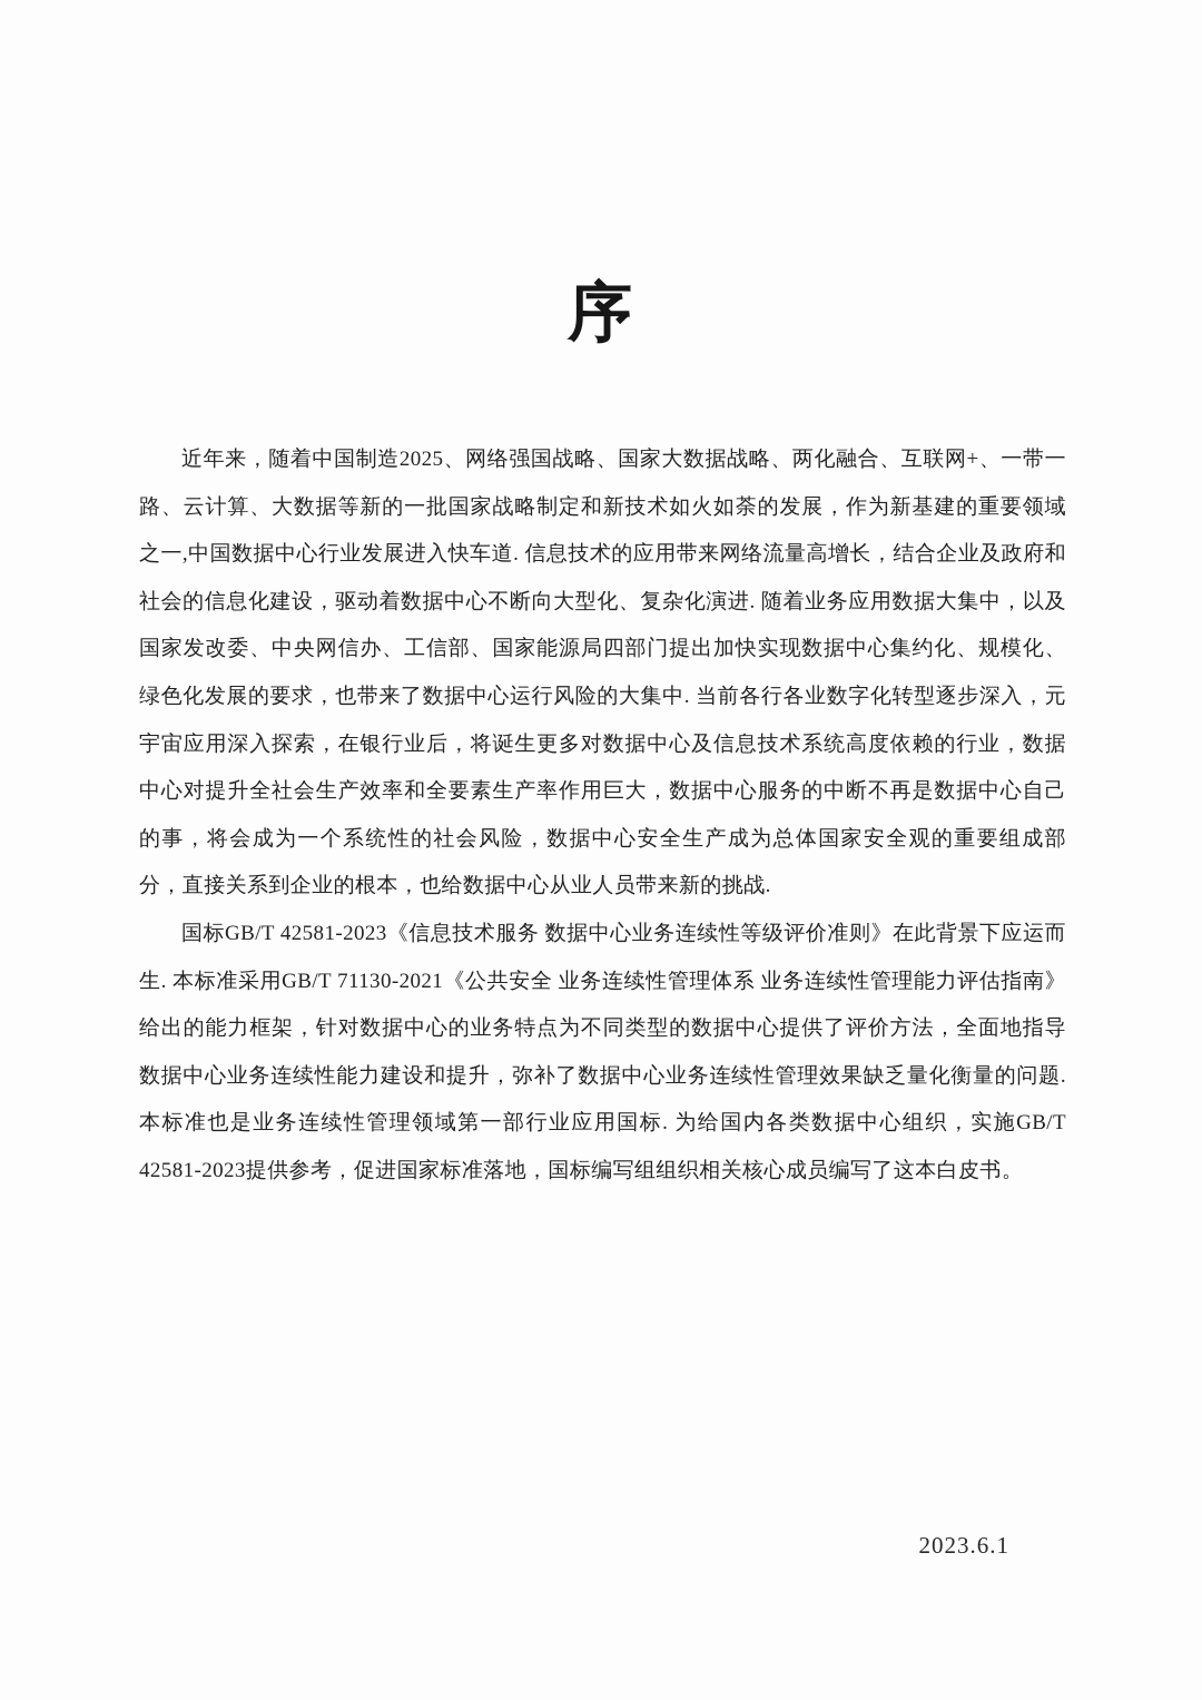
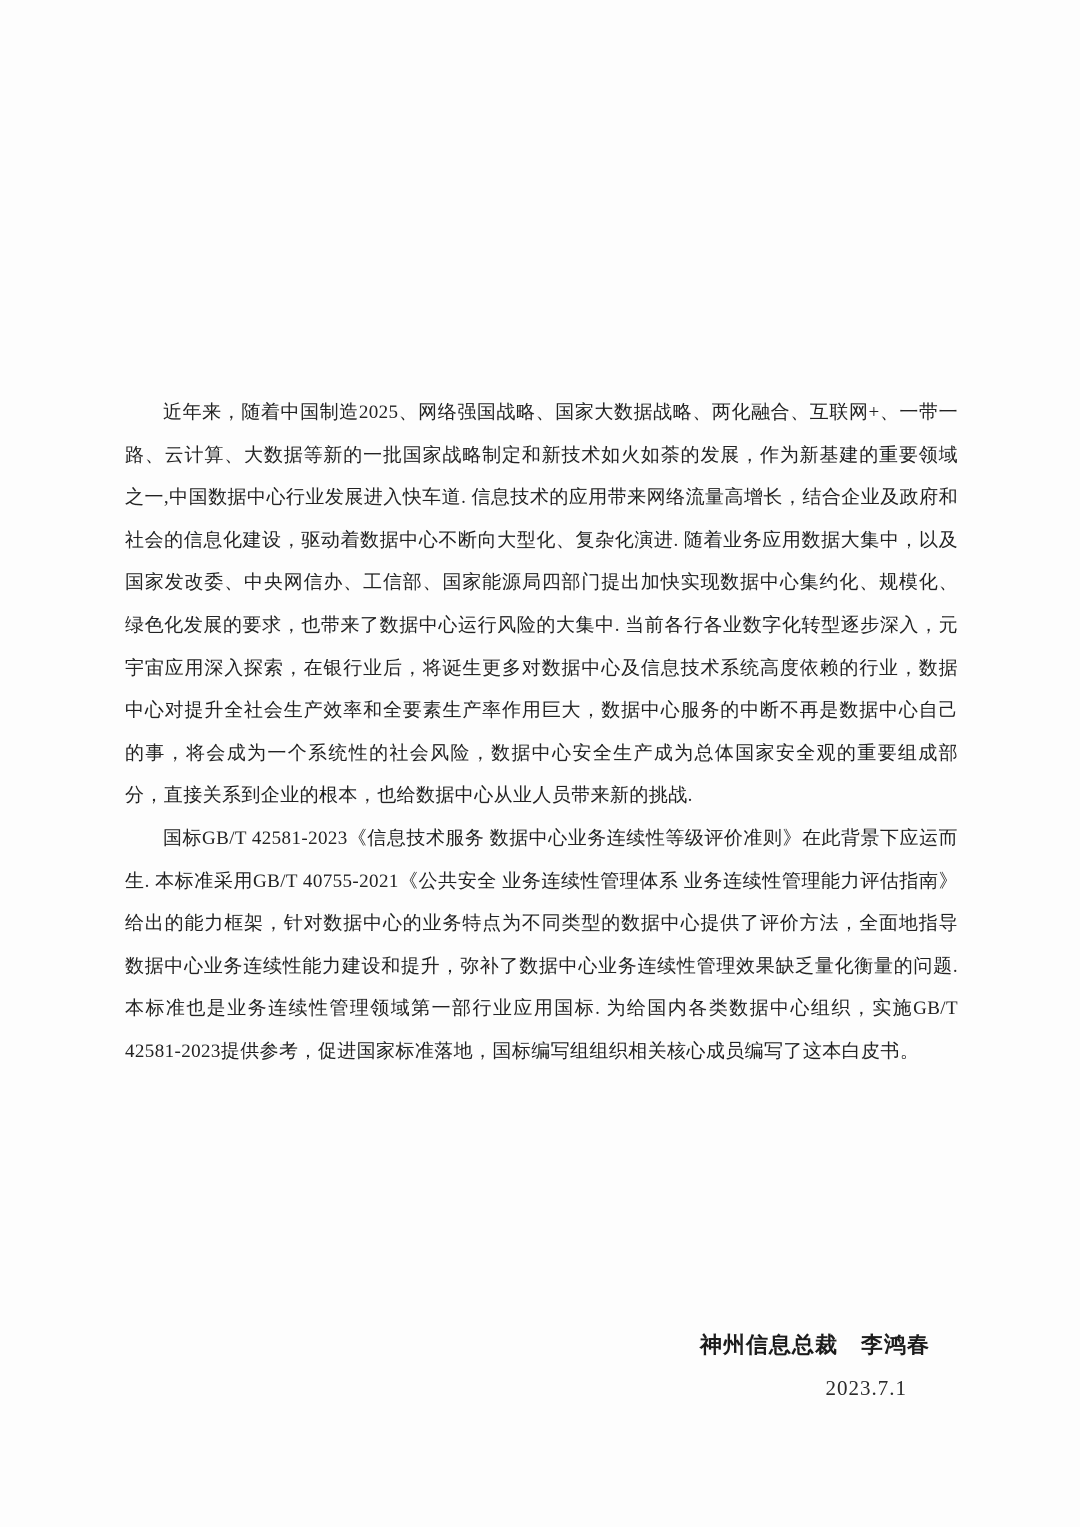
- 序
  近年来，随着中国制造2025、网络强国战略、国家大数据战略、两化融合、互联网+、一带一路、云计算、大数据等新的一批国家战略制定和新技术如火如荼的发展，作为新基建的重要领域之一,中国数据中心行业发展进入快车道. 信息技术的应用带来网络流量高增长，结合企业及政府和社会的信息化建设，驱动着数据中心不断向大型化、复杂化演进. 随着业务应用数据大集中，以及国家发改委、中央网信办、工信部、国家能源局四部门提出加快实现数据中心集约化、规模化、绿色化发展的要求，也带来了数据中心运行风险的大集中. 当前各行各业数字化转型逐步深入，元宇宙应用深入探索，在银行业后，将诞生更多对数据中心及信息技术系统高度依赖的行业，数据中心对提升全社会生产效率和全要素生产率作用巨大，数据中心服务的中断不再是数据中心自己的事，将会成为一个系统性的社会风险，数据中心安全生产成为总体国家安全观的重要组成部分，直接关系到企业的根本，也给数据中心从业人员带来新的挑战.
- 国标GB/T 42581-2023《信息技术服务 数据中心业务连续性等级评价准则》在此背景下应运而生. 本标准采用GB/T 71130-2021《公共安全 业务连续性管理体系 业务连续性管理能力评估指南》给出的能力框架，针对数据中心的业务特点为不同类型的数据中心提供了评价方法，全面地指导数据中心业务连续性能力建设和提升，弥补了数据中心业务连续性管理效果缺乏量化衡量的问题. 本标准也是业务连续性管理领域第一部行业应用国标. 为给国内各类数据中心组织，实施GB/T 42581-2023提供参考，促进国家标准落地，国标编写组组织相关核心成员编写了这本白皮书。
+ 国标GB/T 42581-2023《信息技术服务 数据中心业务连续性等级评价准则》在此背景下应运而生. 本标准采用GB/T 40755-2021《公共安全 业务连续性管理体系 业务连续性管理能力评估指南》给出的能力框架，针对数据中心的业务特点为不同类型的数据中心提供了评价方法，全面地指导数据中心业务连续性能力建设和提升，弥补了数据中心业务连续性管理效果缺乏量化衡量的问题. 本标准也是业务连续性管理领域第一部行业应用国标. 为给国内各类数据中心组织，实施GB/T 42581-2023提供参考，促进国家标准落地，国标编写组组织相关核心成员编写了这本白皮书。
+ 神州信息总裁 李鸿春
- 2023.6.1
+ 2023.7.1
